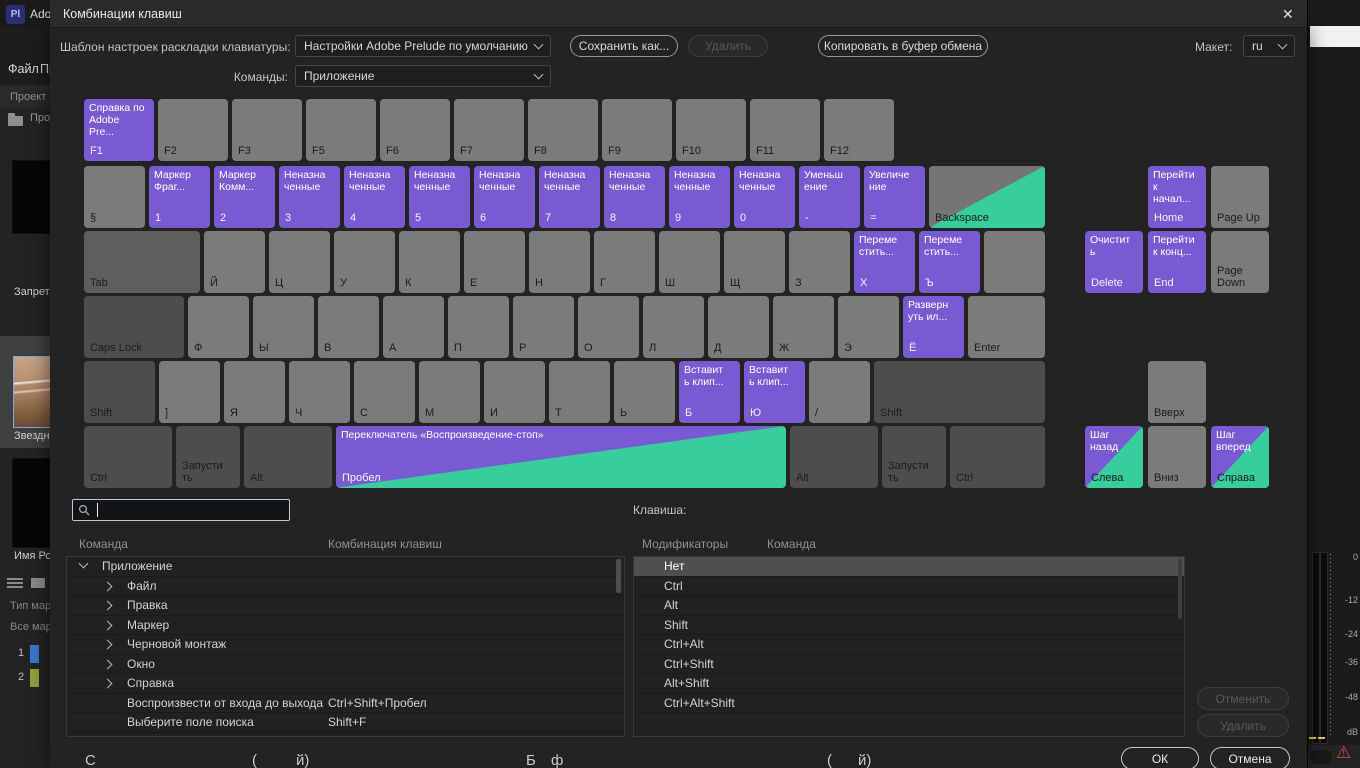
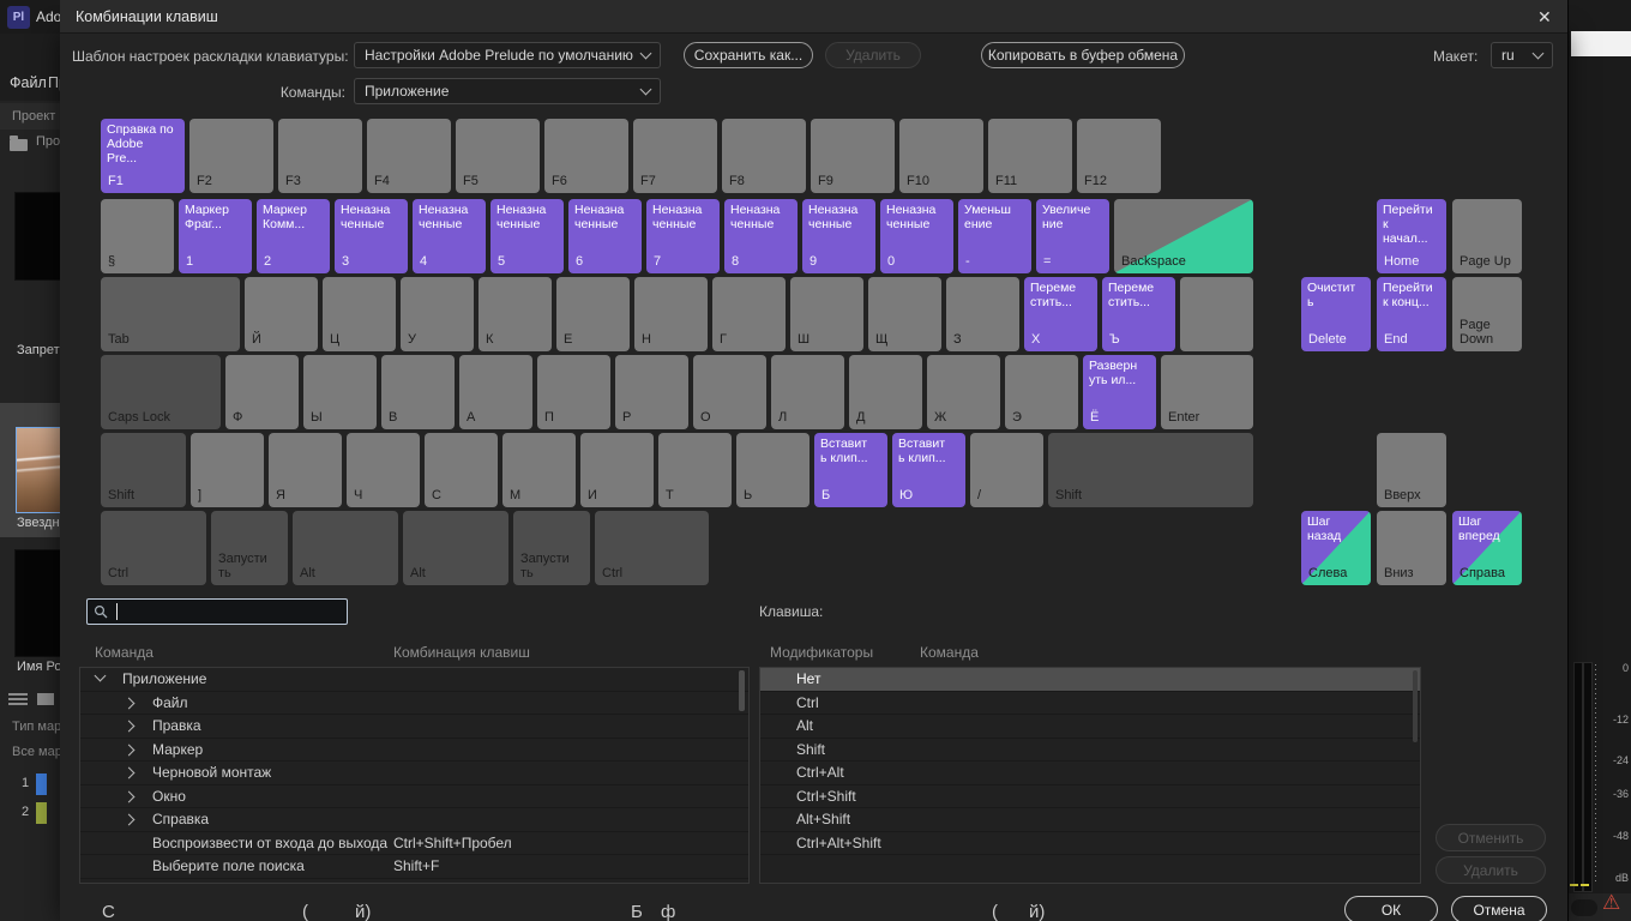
  Pl
  Файл
  Проект
  Про
  Запрет
  Звездн
  Имя Ро
  Тип мар
  Все мар
  1
  2
  0
  -12
  -24
  -36
  -48
  dB
  ⚠
  Комбинации клавиш
  ✕
  Шаблон настроек раскладки клавиатуры:
  Настройки Adobe Prelude по умолчанию
  Сохранить как...
  Удалить
  Копировать в буфер обмена
  Макет:
  ru
  Команды:
  Приложение
  Справка по
  Adobe
  Pre...
  F1
  F2
  F3
+ F4
  F5
  F6
  F7
  F8
  F9
  F10
  F11
  F12
  §
  Маркер
  Фраг...
  1
  Маркер
  Комм...
  2
  Неназна
  ченные
  3
  Неназна
  ченные
  4
  Неназна
  ченные
  5
  Неназна
  ченные
  6
  Неназна
  ченные
  7
  Неназна
  ченные
  8
  Неназна
  ченные
  9
  Неназна
  ченные
  0
  Уменьш
  ение
  -
  Увеличе
  ние
  =
  Backspace
  Tab
  Й
  Ц
  У
  К
  Е
  Н
  Г
  Ш
  Щ
  З
  Переме
  стить...
  Х
  Переме
  стить...
  Ъ
  Caps Lock
  Ф
  Ы
  В
  А
  П
  Р
  О
  Л
  Д
  Ж
  Э
  Разверн
  уть ил...
  Ё
  Enter
  Shift
  ]
  Я
  Ч
  С
  М
  И
  Т
  Ь
  Вставит
  ь клип...
  Б
  Вставит
  ь клип...
  Ю
  /
  Shift
  Ctrl
  Запусти
  ть
  Alt
- Переключатель «Воспроизведение-стоп»
- Пробел
  Alt
  Запусти
  ть
  Ctrl
  Перейти
  к
  начал...
  Home
  Page Up
  Очистит
  ь
  Delete
  Перейти
  к конц...
  End
  Page
  Down
  Вверх
  Шаг
  назад
  Слева
  Вниз
  Шаг
  вперед
  Справа
  Команда
  Комбинация клавиш
  Приложение
  Файл
  Правка
  Маркер
  Черновой монтаж
  Окно
  Справка
  Воспроизвести от входа до выхода
  Ctrl+Shift+Пробел
  Выберите поле поиска
  Shift+F
  Клавиша:
  Модификаторы
  Команда
  Нет
  Ctrl
  Alt
  Shift
  Ctrl+Alt
  Ctrl+Shift
  Alt+Shift
  Ctrl+Alt+Shift
  Отменить
  Удалить
  ОК
  Отмена
  С
  (
  й)
  Б
  ф
  (
  й)
